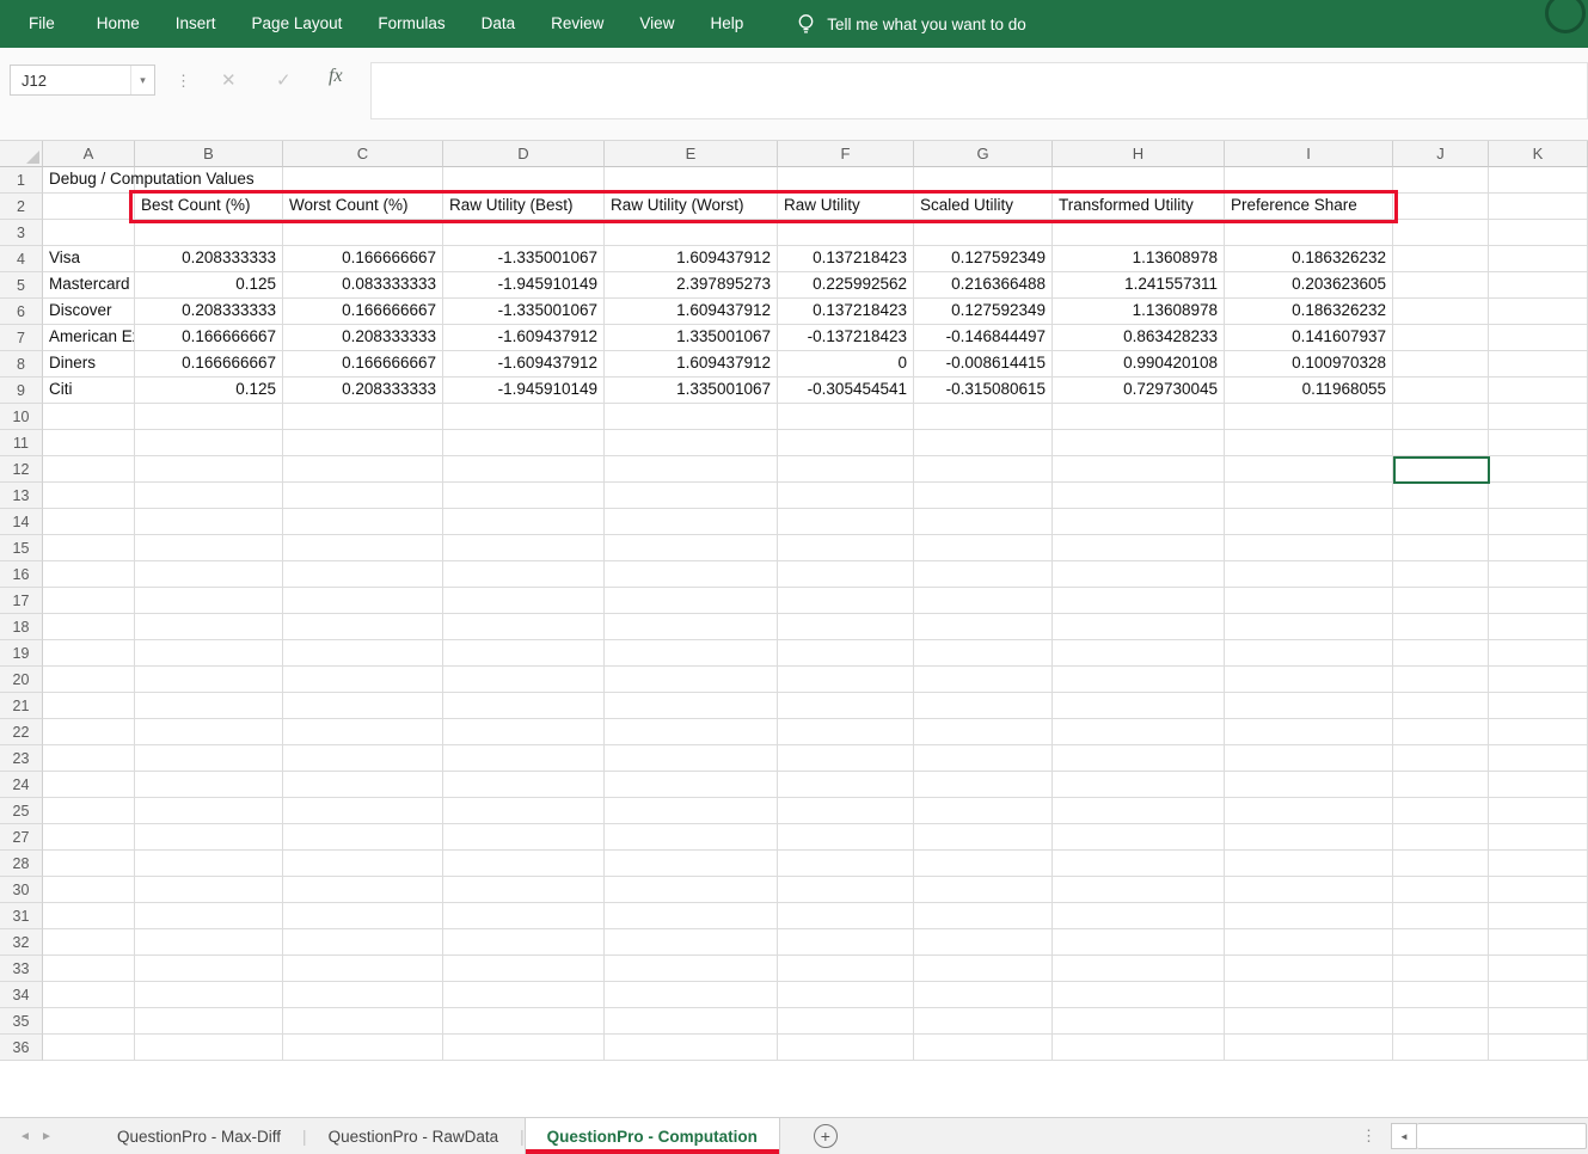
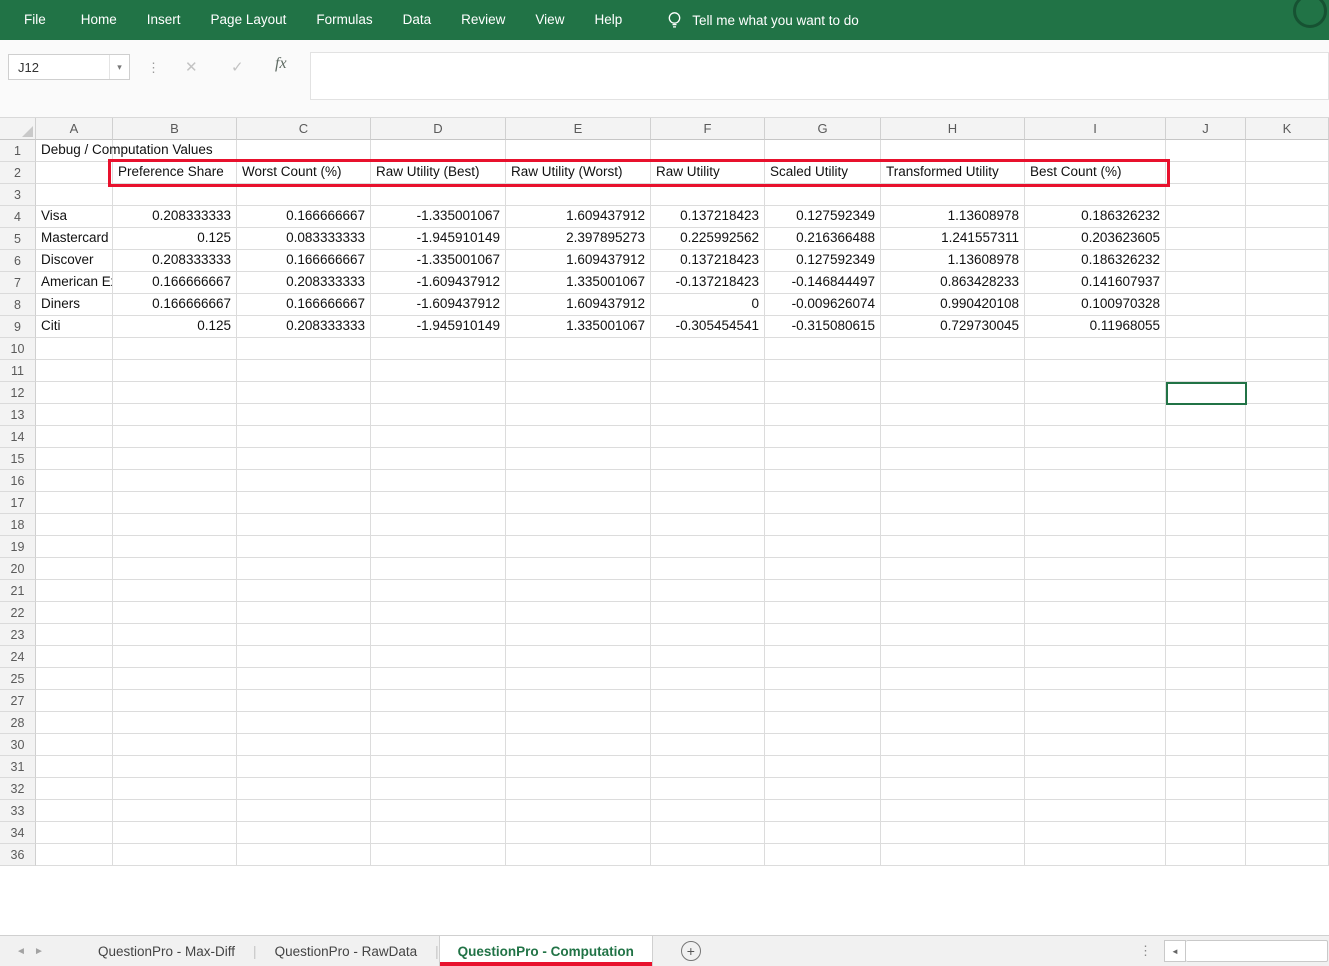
  File
  Home
  Insert
  Page Layout
  Formulas
  Data
  Review
  View
  Help
  Tell me what you want to do
  J12
  ▾
  ⋮
  ✕
  ✓
  fx
  A
  B
  C
  D
  E
  F
  G
  H
  I
  J
  K
  1
  Debug / Computation Values
  2
- Best Count (%)
+ Preference Share
  Worst Count (%)
  Raw Utility (Best)
  Raw Utility (Worst)
  Raw Utility
  Scaled Utility
  Transformed Utility
- Preference Share
+ Best Count (%)
  3
  4
  Visa
  0.208333333
  0.166666667
  -1.335001067
  1.609437912
  0.137218423
  0.127592349
  1.13608978
  0.186326232
  5
  Mastercard
  0.125
  0.083333333
  -1.945910149
  2.397895273
  0.225992562
  0.216366488
  1.241557311
  0.203623605
  6
  Discover
  0.208333333
  0.166666667
  -1.335001067
  1.609437912
  0.137218423
  0.127592349
  1.13608978
  0.186326232
  7
  0.166666667
  0.208333333
  -1.609437912
  1.335001067
  -0.137218423
  -0.146844497
  0.863428233
  0.141607937
  8
  Diners
  0.166666667
  0.166666667
  -1.609437912
  1.609437912
  0
- -0.008614415
+ -0.009626074
  0.990420108
  0.100970328
  9
  Citi
  0.125
  0.208333333
  -1.945910149
  1.335001067
  -0.305454541
  -0.315080615
  0.729730045
  0.11968055
  10
  11
  12
  13
  14
  15
  16
  17
  18
  19
  20
  21
  22
  23
  24
  25
  27
  28
  30
  31
  32
  33
  34
- 35
  36
  ◄
  ►
  QuestionPro - Max-Diff
  |
  QuestionPro - RawData
  |
  QuestionPro - Computation
  +
  ⋮
  ◄
